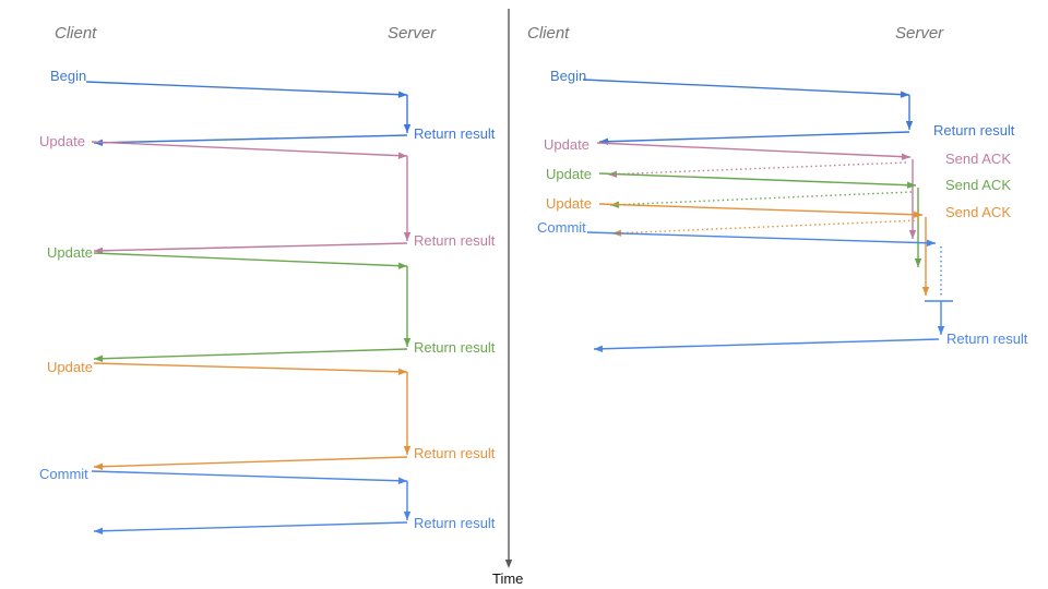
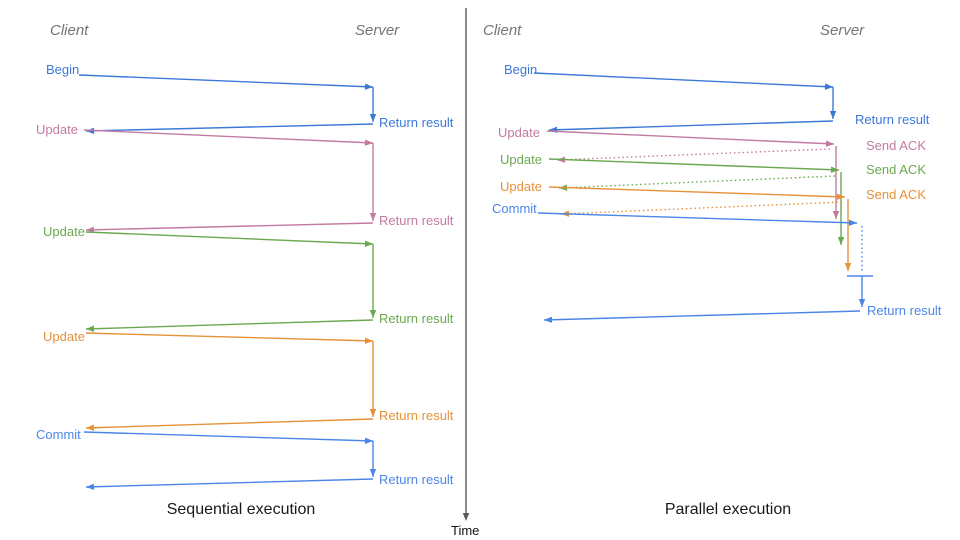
  Client
  Server
  Client
  Server
+ Sequential execution
+ Parallel execution
  Time
  Begin
  Return result
  Update
  Return result
  Update
  Return result
  Update
  Return result
  Commit
  Return result
  Begin
  Return result
  Update
  Send ACK
  Update
  Send ACK
  Update
  Send ACK
  Commit
  Return result
